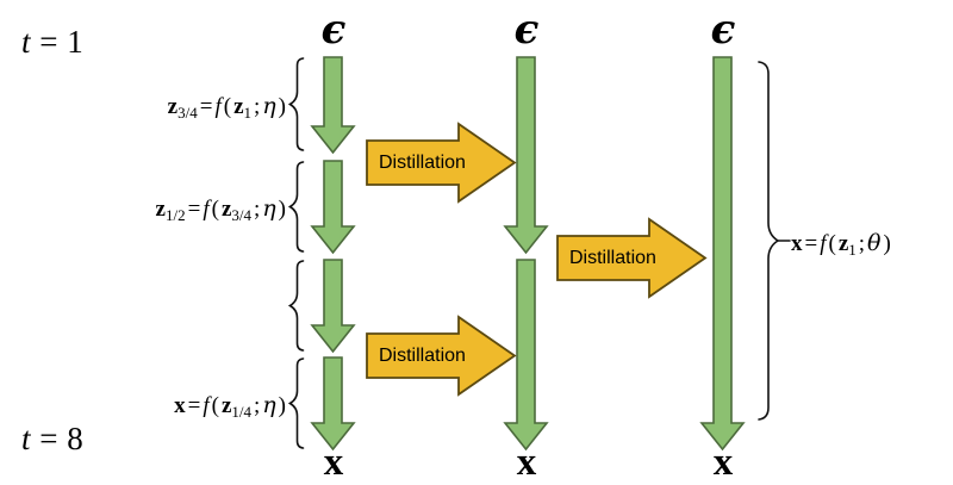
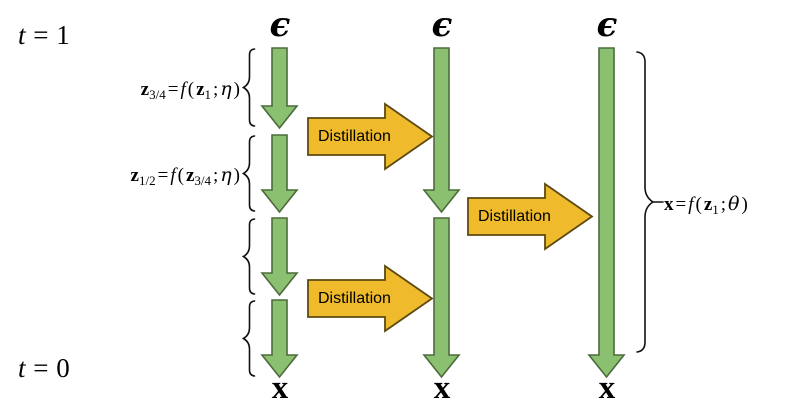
  t = 1
- t = 8
+ t = 0
  ϵ
  ϵ
  ϵ
  x
  x
  x
  z3/4 =f(z1 ;η)
  z1/2 =f(z3/4 ;η)
- x=f(z1/4 ;η)
  x=f(z1 ;θ)
  Distillation
  Distillation
  Distillation
